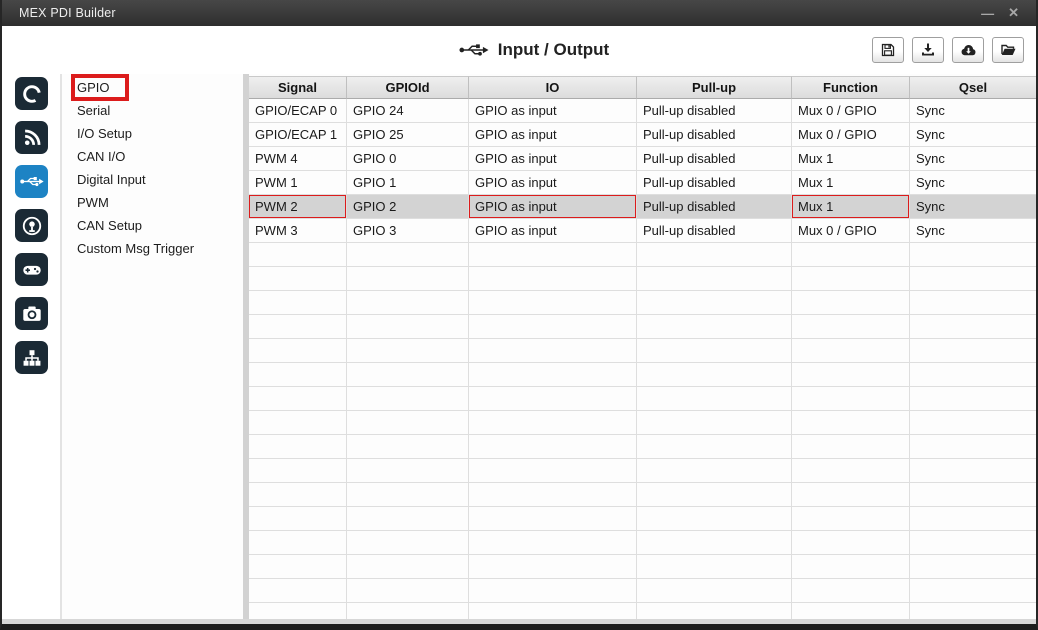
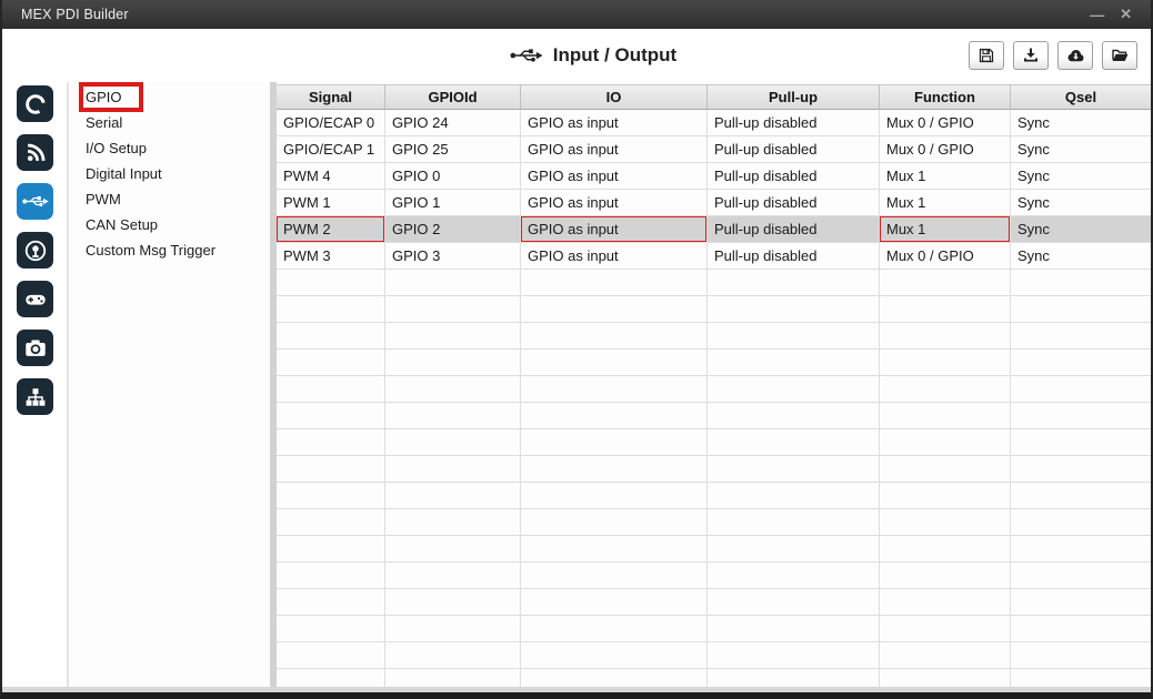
  MEX PDI Builder
  —
  ✕
  Input / Output
  GPIO
  Serial
  I/O Setup
- CAN I/O
  Digital Input
  PWM
  CAN Setup
  Custom Msg Trigger
  Signal
  GPIOId
  IO
  Pull-up
  Function
  Qsel
  GPIO/ECAP 0
  GPIO 24
  GPIO as input
  Pull-up disabled
  Mux 0 / GPIO
  Sync
  GPIO/ECAP 1
  GPIO 25
  GPIO as input
  Pull-up disabled
  Mux 0 / GPIO
  Sync
  PWM 4
  GPIO 0
  GPIO as input
  Pull-up disabled
  Mux 1
  Sync
  PWM 1
  GPIO 1
  GPIO as input
  Pull-up disabled
  Mux 1
  Sync
  PWM 2
  GPIO 2
  GPIO as input
  Pull-up disabled
  Mux 1
  Sync
  PWM 3
  GPIO 3
  GPIO as input
  Pull-up disabled
  Mux 0 / GPIO
  Sync
